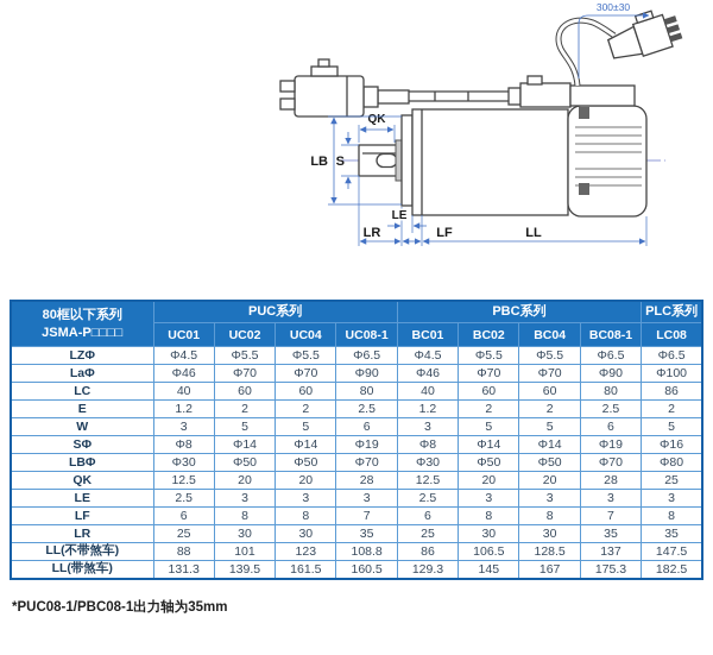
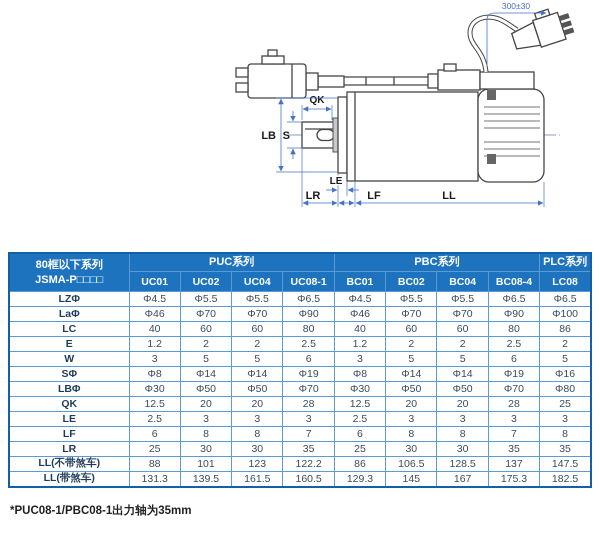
  300±30
  QK
  S
  LB
  LE
  LR
  LF
  LL
  80框以下系列 JSMA-P□□□□	PUC系列	PBC系列	PLC系列
- UC01	UC02	UC04	UC08-1	BC01	BC02	BC04	BC08-1	LC08
+ UC01	UC02	UC04	UC08-1	BC01	BC02	BC04	BC08-4	LC08
  LZΦ	Φ4.5	Φ5.5	Φ5.5	Φ6.5	Φ4.5	Φ5.5	Φ5.5	Φ6.5	Φ6.5
  LaΦ	Φ46	Φ70	Φ70	Φ90	Φ46	Φ70	Φ70	Φ90	Φ100
  LC	40	60	60	80	40	60	60	80	86
  E	1.2	2	2	2.5	1.2	2	2	2.5	2
  W	3	5	5	6	3	5	5	6	5
  SΦ	Φ8	Φ14	Φ14	Φ19	Φ8	Φ14	Φ14	Φ19	Φ16
  LBΦ	Φ30	Φ50	Φ50	Φ70	Φ30	Φ50	Φ50	Φ70	Φ80
  QK	12.5	20	20	28	12.5	20	20	28	25
  LE	2.5	3	3	3	2.5	3	3	3	3
  LF	6	8	8	7	6	8	8	7	8
  LR	25	30	30	35	25	30	30	35	35
- LL(不带煞车)	88	101	123	108.8	86	106.5	128.5	137	147.5
+ LL(不带煞车)	88	101	123	122.2	86	106.5	128.5	137	147.5
  LL(带煞车)	131.3	139.5	161.5	160.5	129.3	145	167	175.3	182.5
  *PUC08-1/PBC08-1出力轴为35mm
